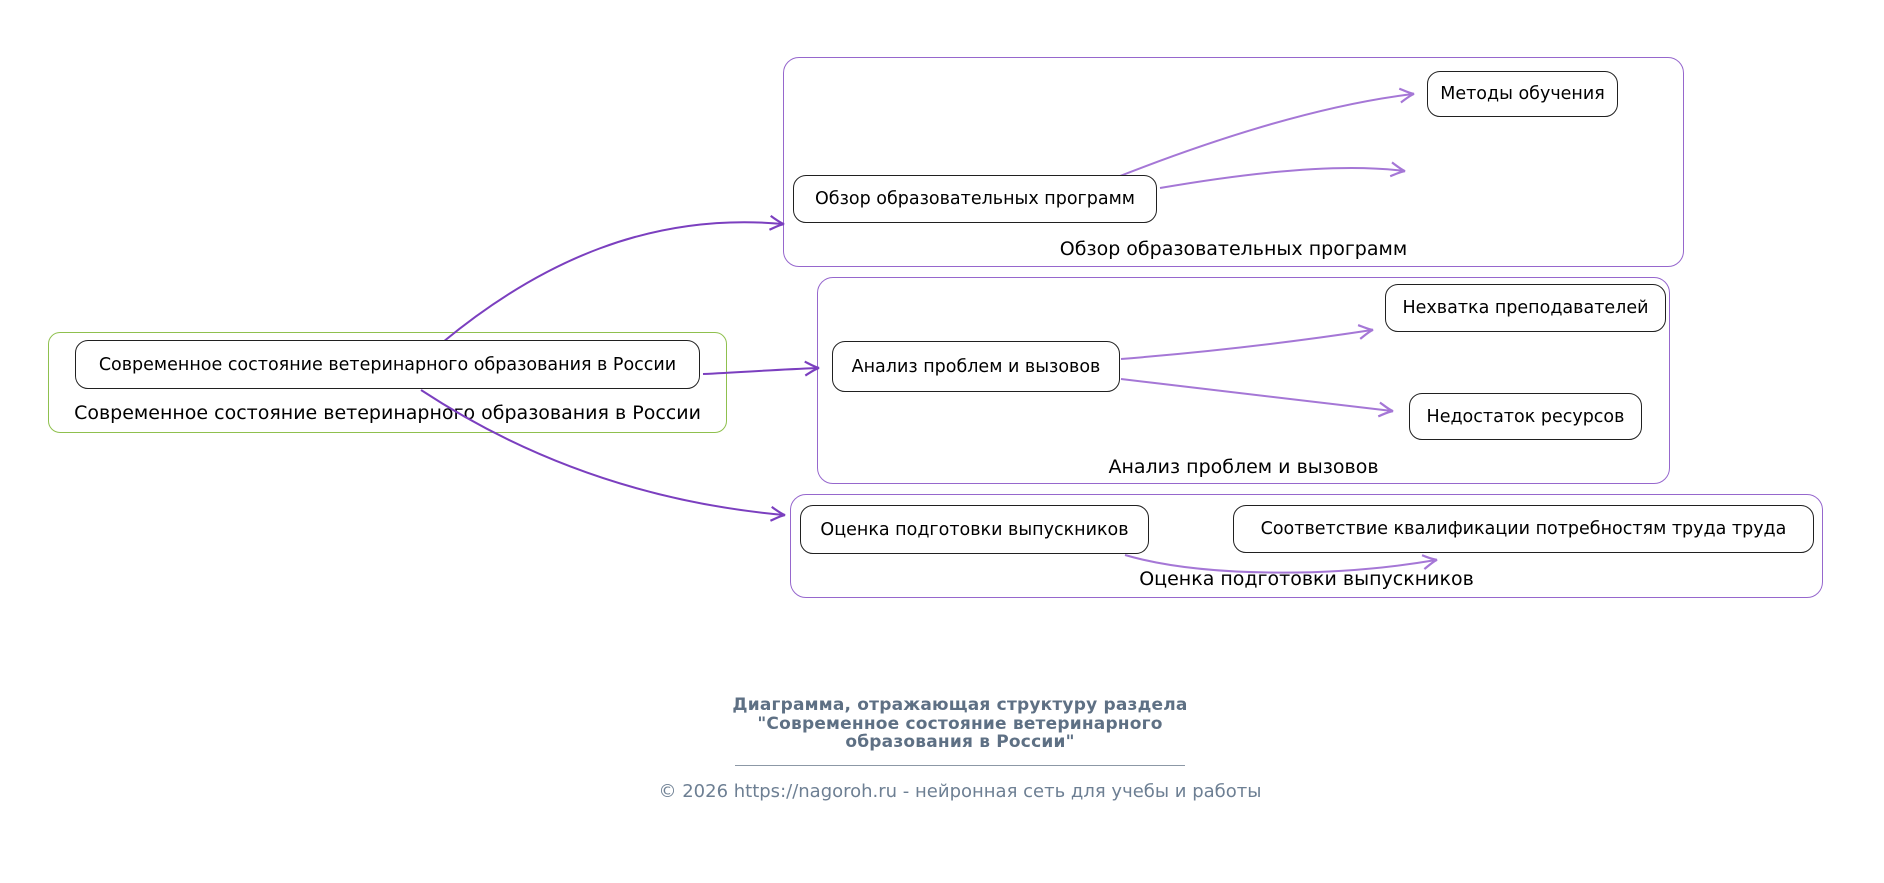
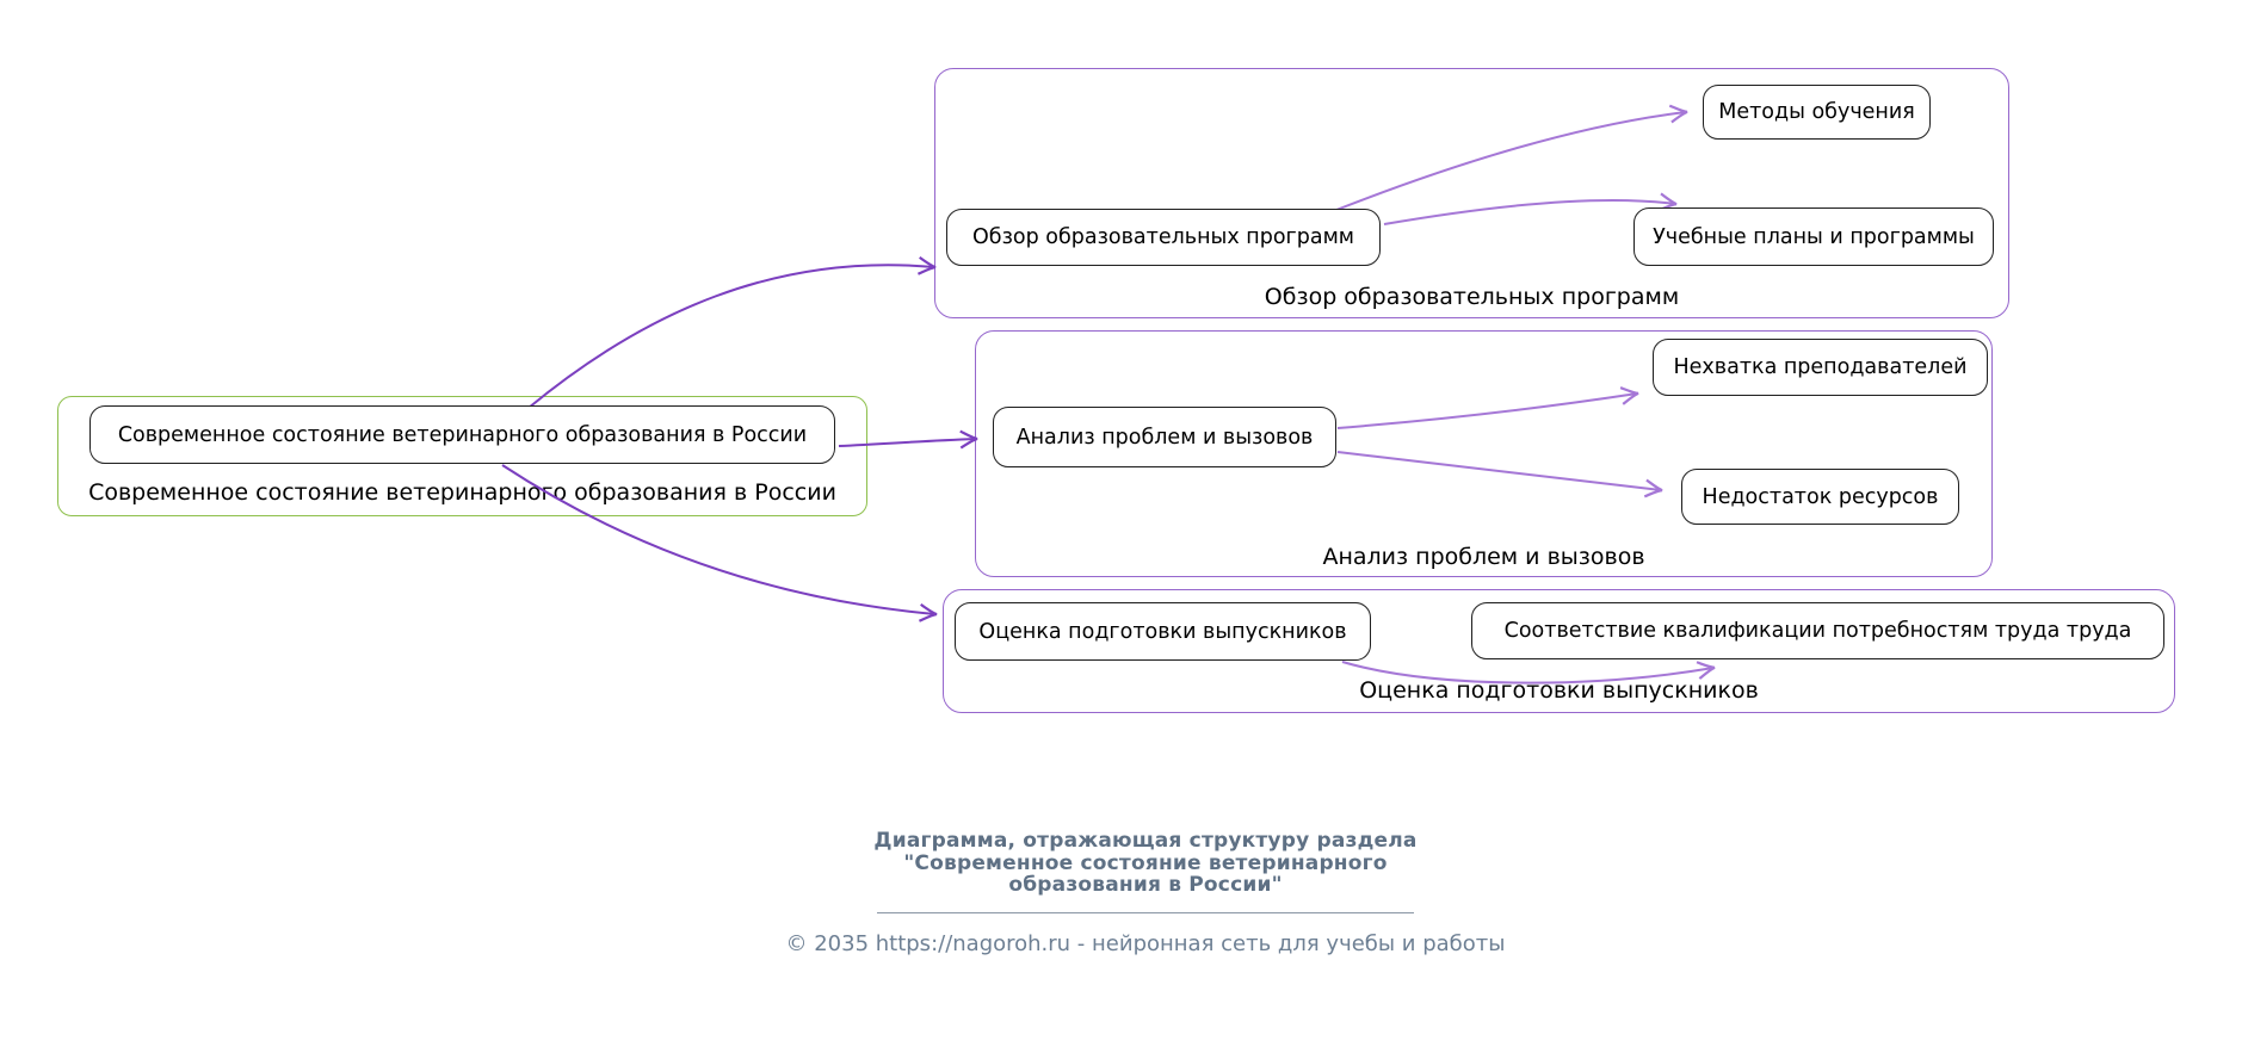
  Современное состояние ветеринарноо образования в России
  Обзор образовательных программ
  Анализ проблем и вызовов
  Оценка подготовки выпускников
  Современное состояние ветеринарного образования в России
  Обзор образовательных программ
  Методы обучения
+ Учебные планы и программы
  Анализ проблем и вызовов
  Нехватка преподавателей
  Недостаток ресурсов
  Оценка подготовки выпускников
  Соответствие квалификации потребностям труда труда
  Диаграмма, отражающая структуру раздела
  "Современное состояние ветеринарного
  образования в России"
- © 2026 https://nagoroh.ru - нейронная сеть для учебы и работы
+ © 2035 https://nagoroh.ru - нейронная сеть для учебы и работы
